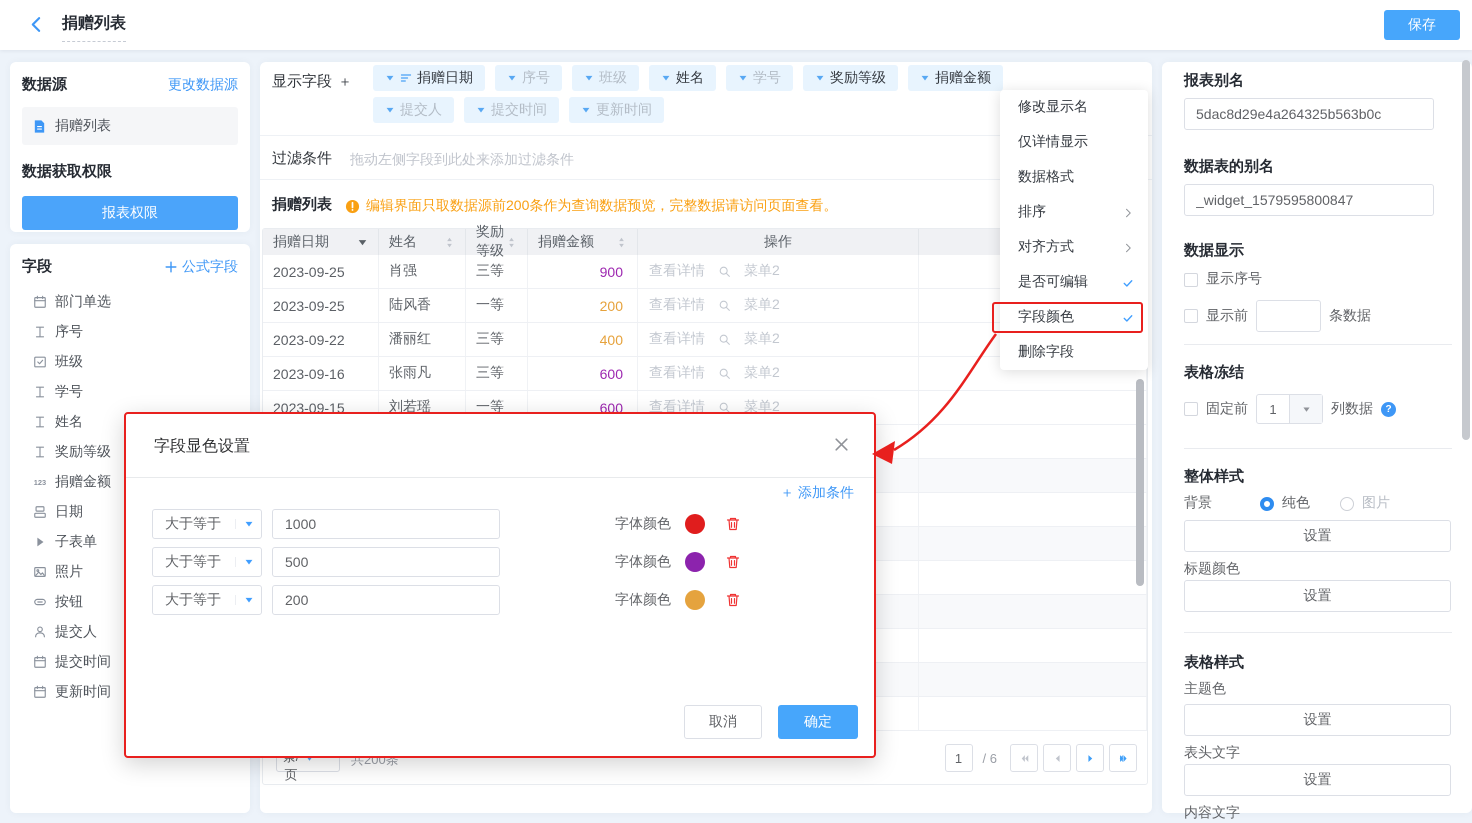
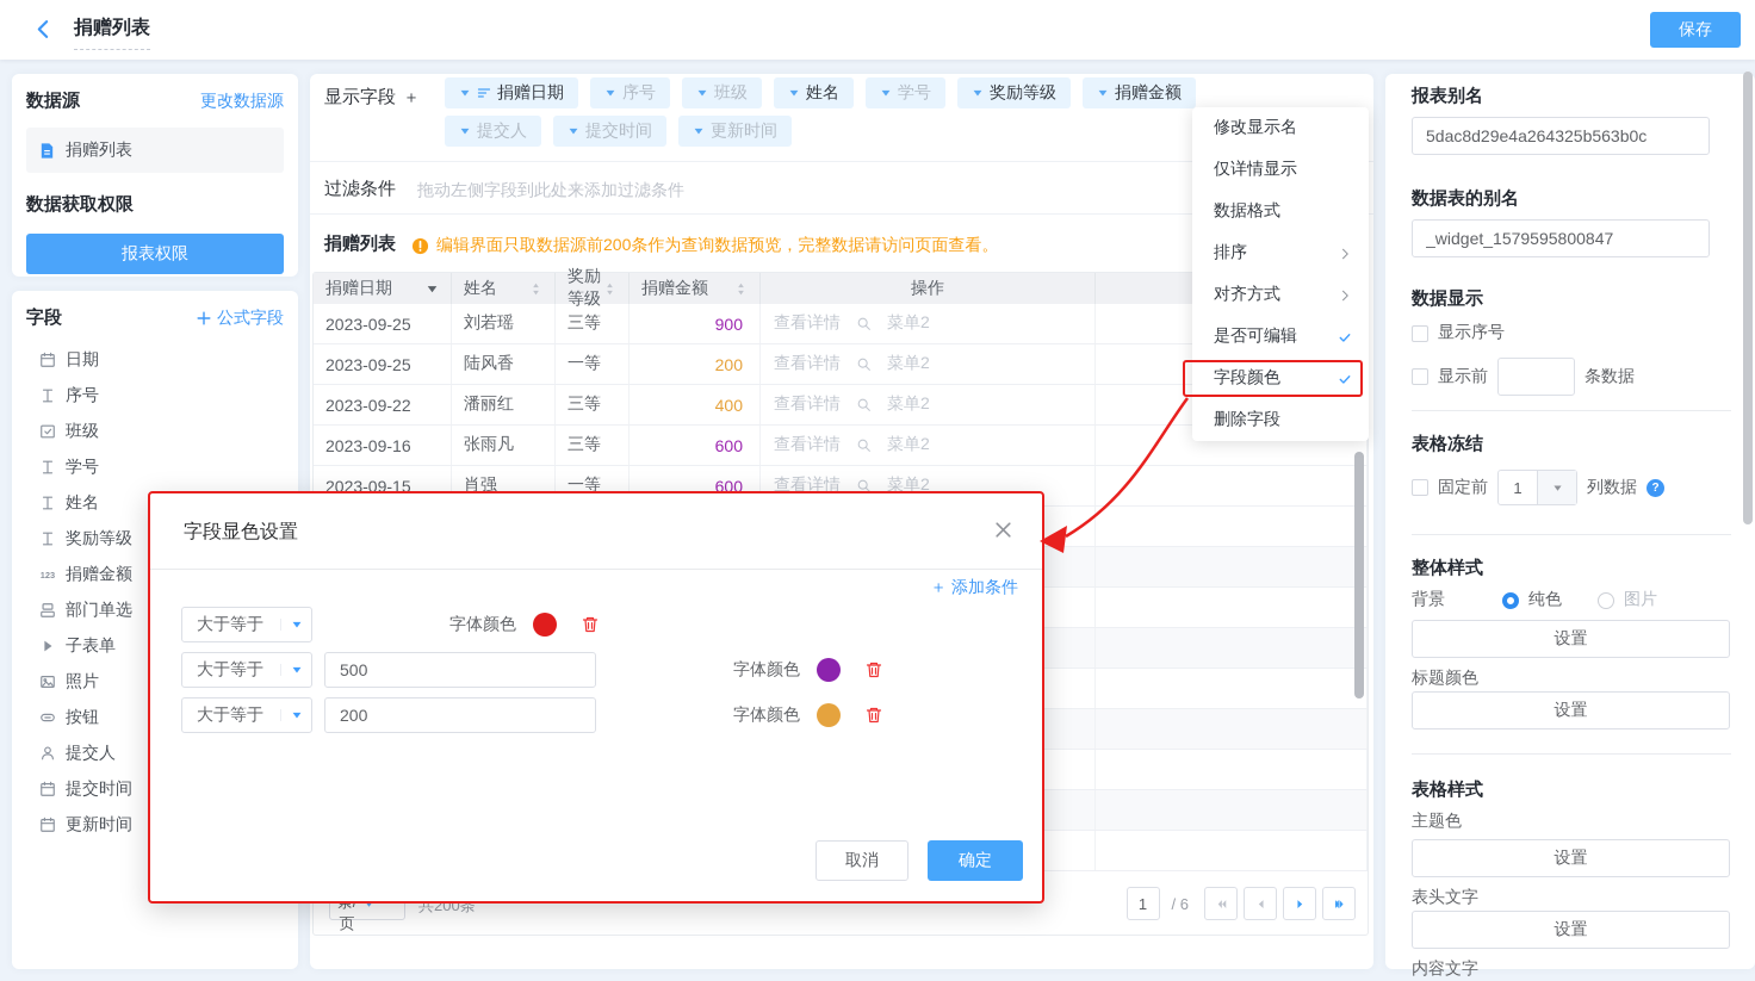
  捐赠列表
  保存
  数据源
  更改数据源
  捐赠列表
  数据获取权限
  报表权限
  字段
  公式字段
- 部门单选
+ 日期
  序号
  班级
  学号
  姓名
  奖励等级
  123
  捐赠金额
- 日期
+ 部门单选
  子表单
  照片
  按钮
  提交人
  提交时间
  更新时间
  显示字段 ＋
  捐赠日期
  序号
  班级
  姓名
  学号
  奖励等级
  捐赠金额
  提交人
  提交时间
  更新时间
  过滤条件
  拖动左侧字段到此处来添加过滤条件
  捐赠列表
  编辑界面只取数据源前200条作为查询数据预览，完整数据请访问页面查看。
  捐赠日期
  姓名
  奖励等级
  捐赠金额
  操作
  2023-09-25
- 肖强
+ 刘若瑶
  三等
  900
  查看详情
  菜单2
  2023-09-25
  陆风香
  一等
  200
  查看详情
  菜单2
  2023-09-22
  潘丽红
  三等
  400
  查看详情
  菜单2
  2023-09-16
  张雨凡
  三等
  600
  查看详情
  菜单2
  2023-09-15
- 刘若瑶
+ 肖强
  一等
  600
  查看详情
  菜单2
  共200条
  1
  / 6
  报表别名
  5dac8d29e4a264325b563b0c
  数据表的别名
  _widget_1579595800847
  数据显示
  显示序号
  显示前
  条数据
  表格冻结
  固定前
  1
  列数据
  ?
  整体样式
  背景
  纯色
  图片
  设置
  标题颜色
  设置
  表格样式
  主题色
  设置
  表头文字
  设置
  内容文字
  修改显示名
  仅详情显示
  数据格式
  排序
  对齐方式
  是否可编辑
  字段颜色
  删除字段
  字段显色设置
  ＋ 添加条件
  大于等于
- 1000
  字体颜色
  大于等于
  500
  字体颜色
  大于等于
  200
  字体颜色
  取消
  确定
